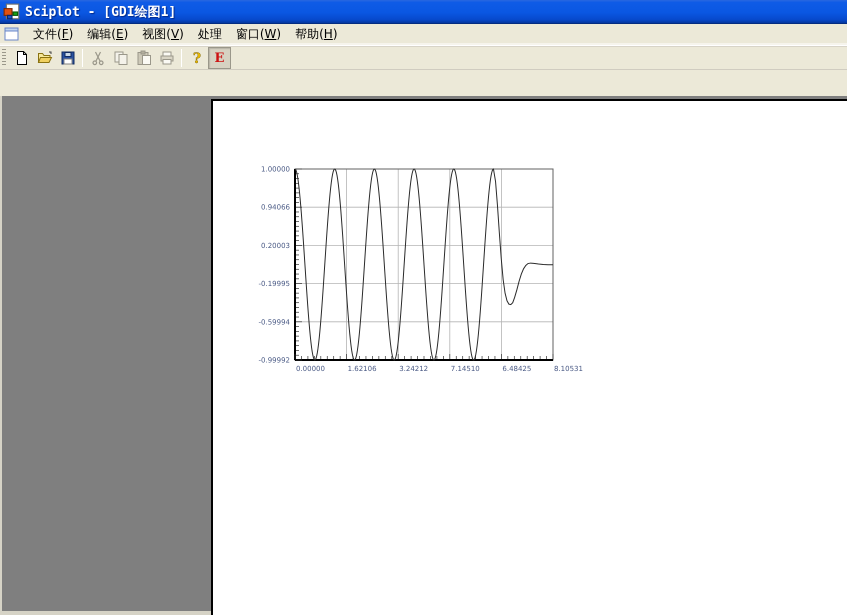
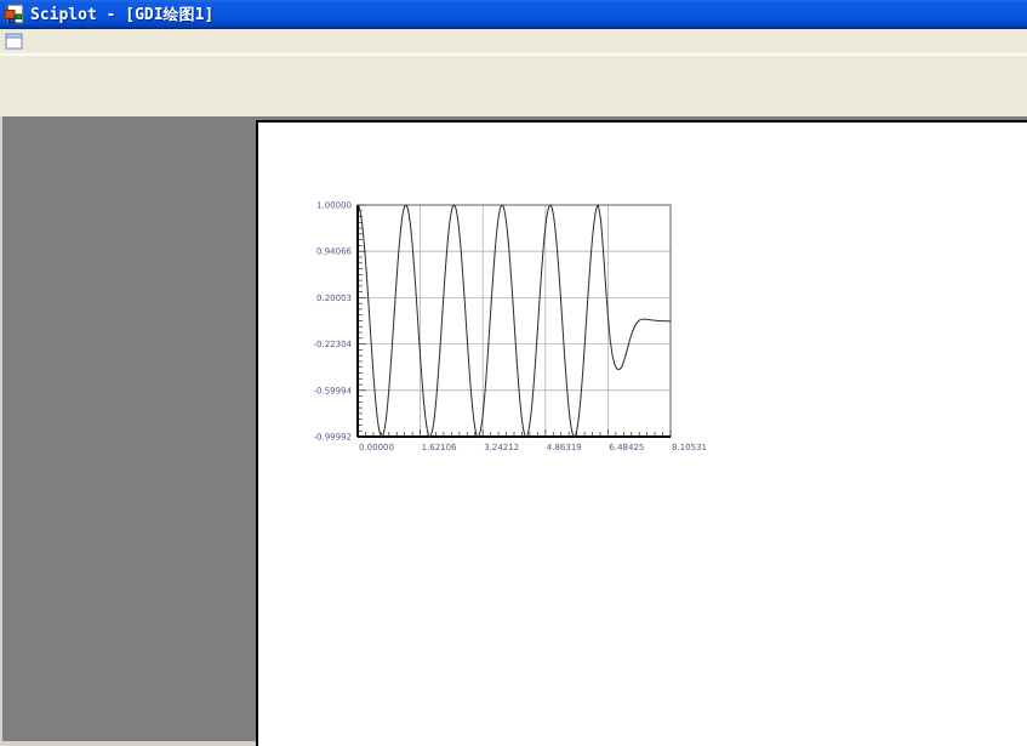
  Sciplot - [GDI绘图1]
- 文件(F)
- 编辑(E)
- 视图(V)
- 处理
- 窗口(W)
- 帮助(H)
- ?
- E
  1.00000
  0.94066
  0.20003
- -0.19995
+ -0.22304
  -0.59994
  -0.99992
  0.00000
  1.62106
  3.24212
- 7.14510
+ 4.86319
  6.48425
  8.10531
